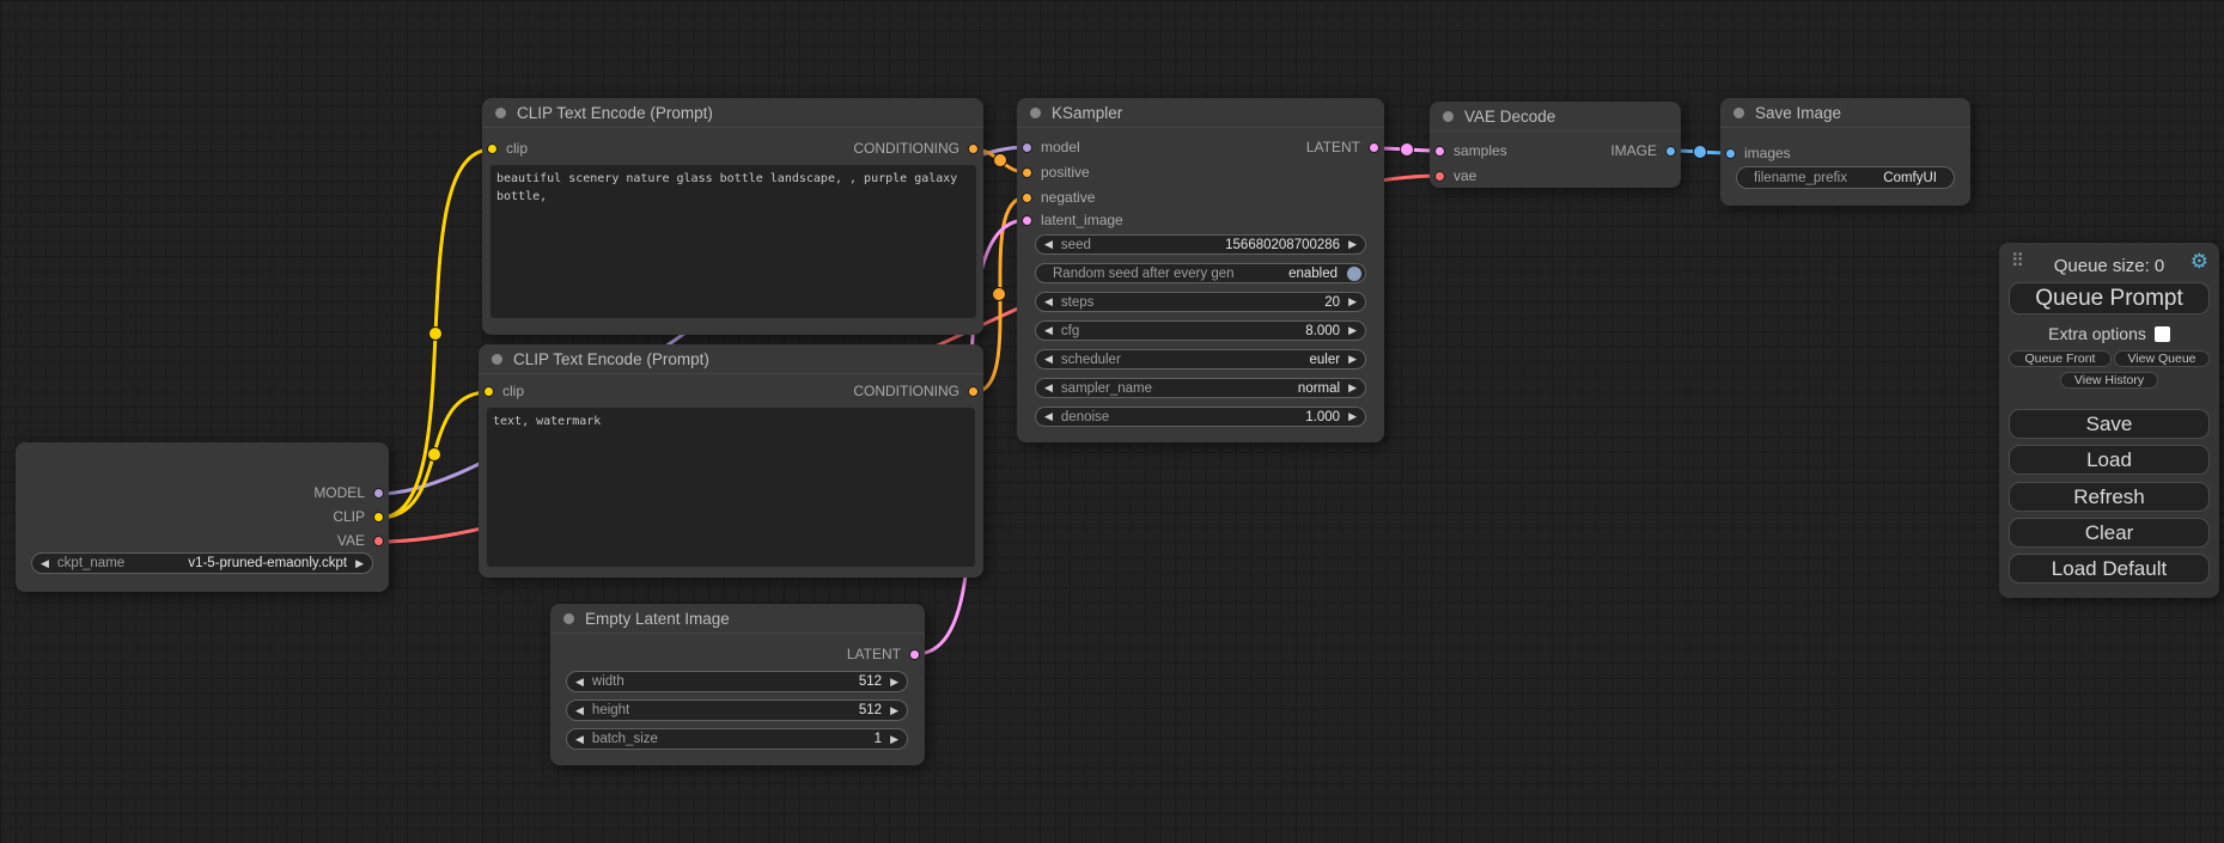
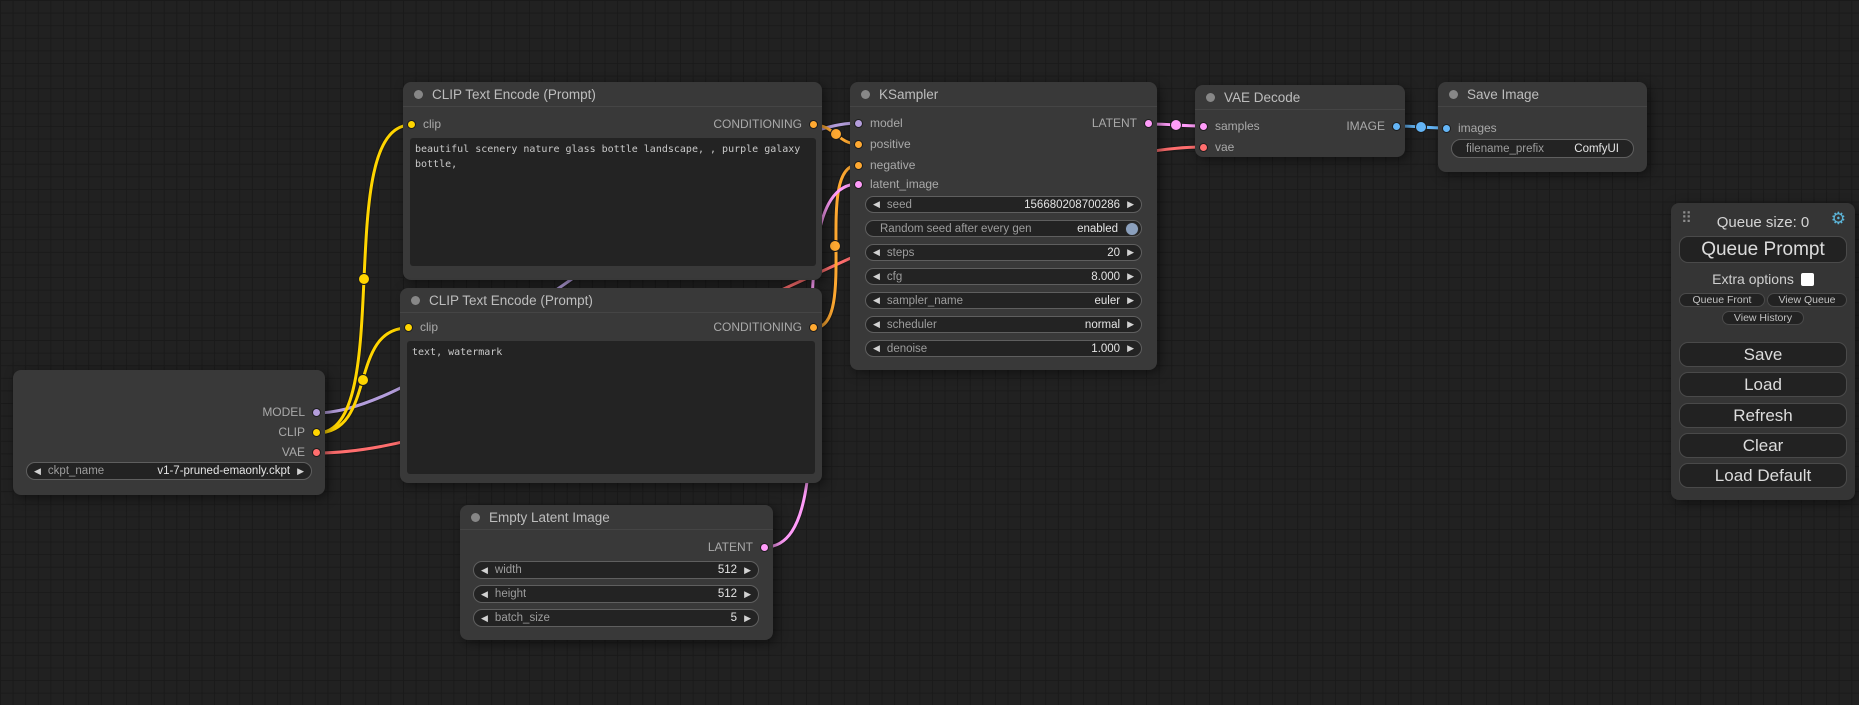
  MODEL
  CLIP
  VAE
  ◀
  ckpt_name
- v1-5-pruned-emaonly.ckpt
+ v1-7-pruned-emaonly.ckpt
  ▶
  CLIP Text Encode (Prompt)
  clip
  CONDITIONING
  beautiful scenery nature glass bottle landscape, , purple galaxy bottle,
  CLIP Text Encode (Prompt)
  clip
  CONDITIONING
  text, watermark
  Empty Latent Image
  LATENT
  ◀
  width
  512
  ▶
  ◀
  height
  512
  ▶
  ◀
  batch_size
- 1
+ 5
  ▶
  KSampler
  model
  positive
  negative
  latent_image
  LATENT
  ◀
  seed
  156680208700286
  ▶
  Random seed after every gen
  enabled
  ◀
  steps
  20
  ▶
  ◀
  cfg
  8.000
  ▶
  ◀
- scheduler
+ sampler_name
  euler
  ▶
  ◀
- sampler_name
+ scheduler
  normal
  ▶
  ◀
  denoise
  1.000
  ▶
  VAE Decode
  samples
  vae
  IMAGE
  Save Image
  images
  filename_prefix
  ComfyUI
  ⠿
  Queue size: 0
  ⚙
  Queue Prompt
  Extra options
  Queue Front
  View Queue
  View History
  Save
  Load
  Refresh
  Clear
  Load Default
